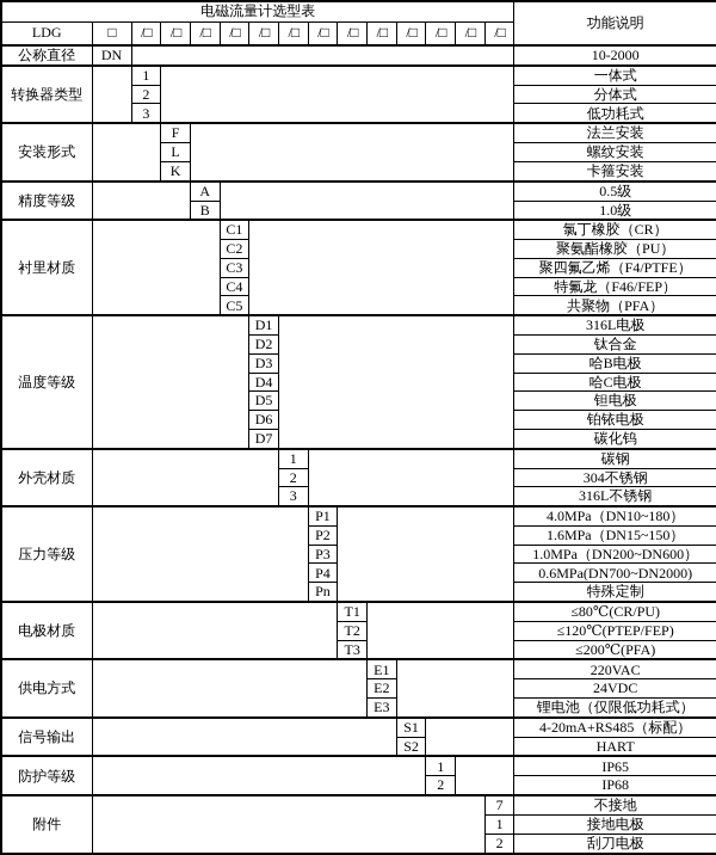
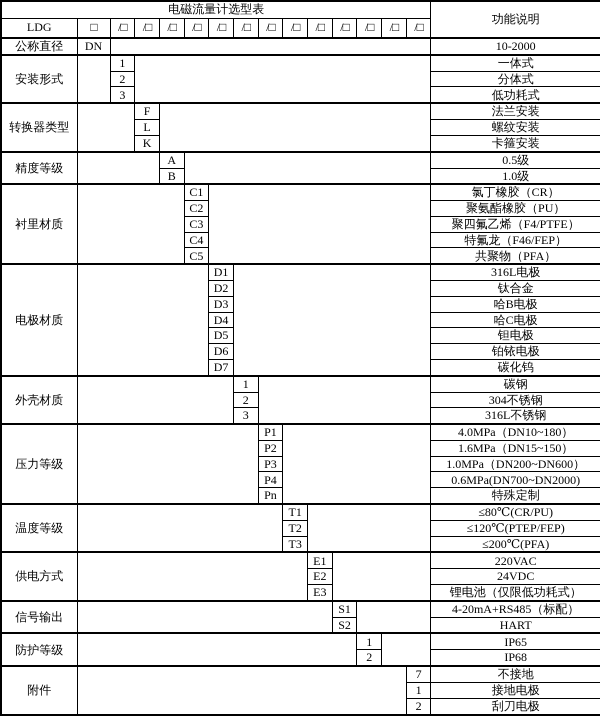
  电磁流量计选型表	功能说明
  LDG	□	/□	/□	/□	/□	/□	/□	/□	/□	/□	/□	/□	/□	/□
  公称直径	DN		10-2000
- 转换器类型		1		一体式
+ 安装形式		1		一体式
  2	分体式
  3	低功耗式
- 安装形式		F		法兰安装
+ 转换器类型		F		法兰安装
  L	螺纹安装
  K	卡箍安装
  精度等级		A		0.5级
  B	1.0级
  衬里材质		C1		氯丁橡胶（CR）
  C2	聚氨酯橡胶（PU）
  C3	聚四氟乙烯（F4/PTFE）
  C4	特氟龙（F46/FEP）
  C5	共聚物（PFA）
- 温度等级		D1		316L电极
+ 电极材质		D1		316L电极
  D2	钛合金
  D3	哈B电极
  D4	哈C电极
  D5	钽电极
  D6	铂铱电极
  D7	碳化钨
  外壳材质		1		碳钢
  2	304不锈钢
  3	316L不锈钢
  压力等级		P1		4.0MPa（DN10~180）
  P2	1.6MPa（DN15~150）
  P3	1.0MPa（DN200~DN600）
  P4	0.6MPa(DN700~DN2000)
  Pn	特殊定制
- 电极材质		T1		≤80℃(CR/PU)
+ 温度等级		T1		≤80℃(CR/PU)
  T2	≤120℃(PTEP/FEP)
  T3	≤200℃(PFA)
  供电方式		E1		220VAC
  E2	24VDC
  E3	锂电池（仅限低功耗式）
  信号输出		S1		4-20mA+RS485（标配）
  S2	HART
  防护等级		1		IP65
  2	IP68
  附件		7	不接地
  1	接地电极
  2	刮刀电极
